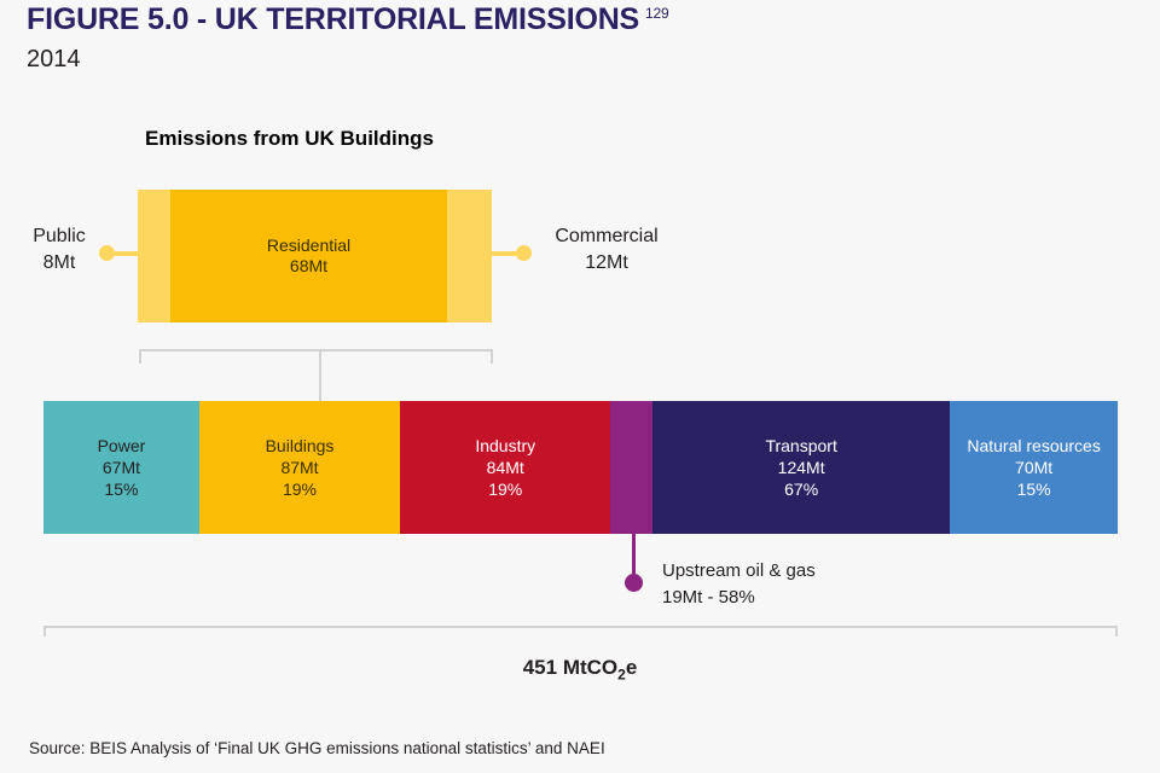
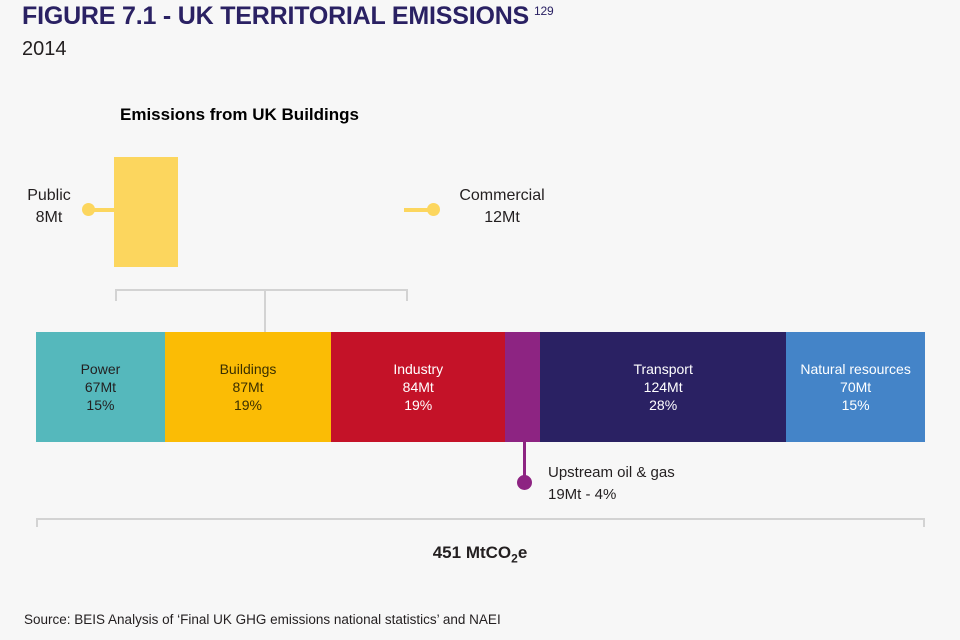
- FIGURE 5.0 - UK TERRITORIAL EMISSIONS 129
+ FIGURE 7.1 - UK TERRITORIAL EMISSIONS 129
  2014
  Emissions from UK Buildings
- Residential
- 68Mt
  Public
  8Mt
  Commercial
  12Mt
  Power
  67Mt
  15%
  Buildings
  87Mt
  19%
  Industry
  84Mt
  19%
  Transport
  124Mt
- 67%
+ 28%
  Natural resources
  70Mt
  15%
  Upstream oil & gas
- 19Mt - 58%
+ 19Mt - 4%
  451 MtCO2e
  Source: BEIS Analysis of ‘Final UK GHG emissions national statistics’ and NAEI
